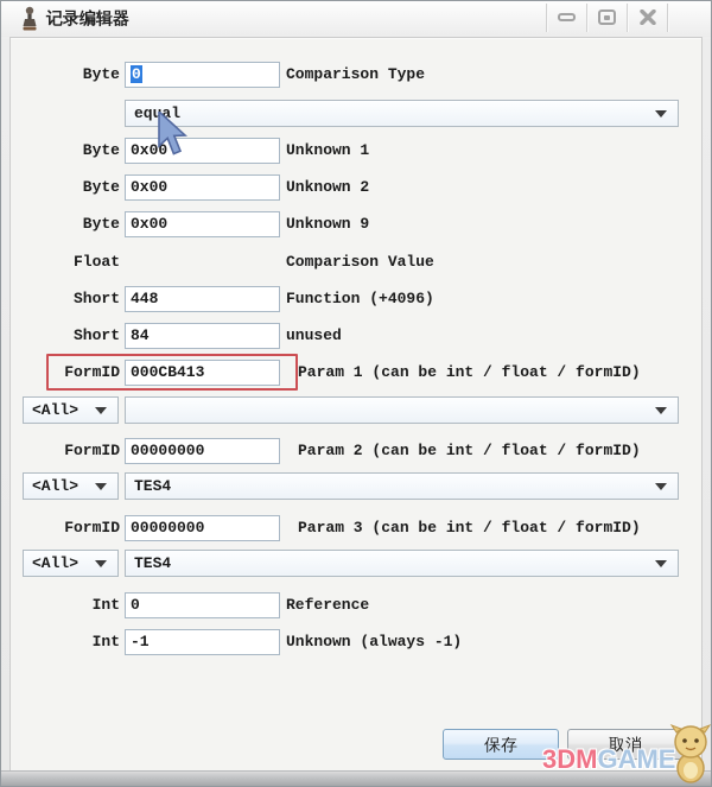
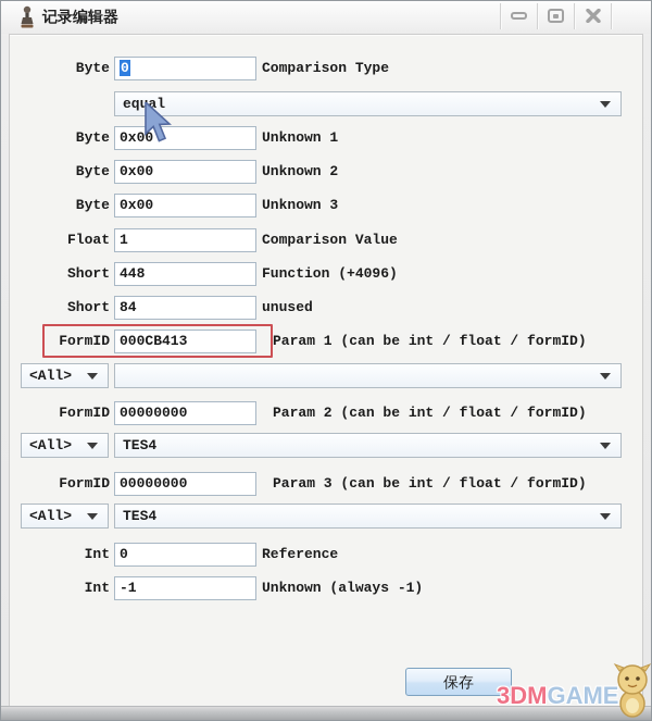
  记录编辑器
  Byte
  0
  Comparison Type
  equal
  Byte
  0x00
  Unknown 1
  Byte
  0x00
  Unknown 2
  Byte
  0x00
- Unknown 9
+ Unknown 3
  Float
+ 1
  Comparison Value
  Short
  448
  Function (+4096)
  Short
  84
  unused
  FormID
  000CB413
  Param 1 (can be int / float / formID)
  <All>
  FormID
  00000000
  Param 2 (can be int / float / formID)
  <All>
  TES4
  FormID
  00000000
  Param 3 (can be int / float / formID)
  <All>
  TES4
  Int
  0
  Reference
  Int
  -1
  Unknown (always -1)
  保存
- 取消
  3DMGAME
